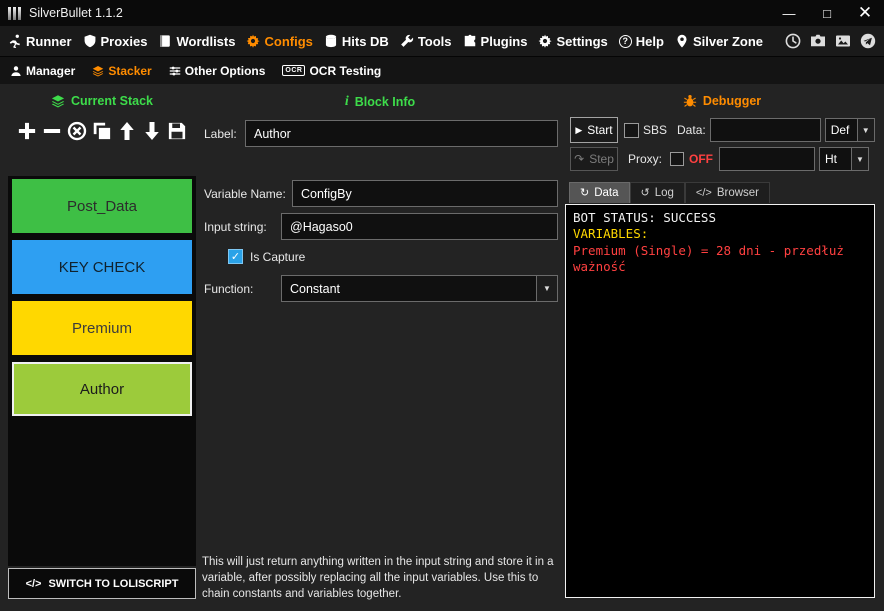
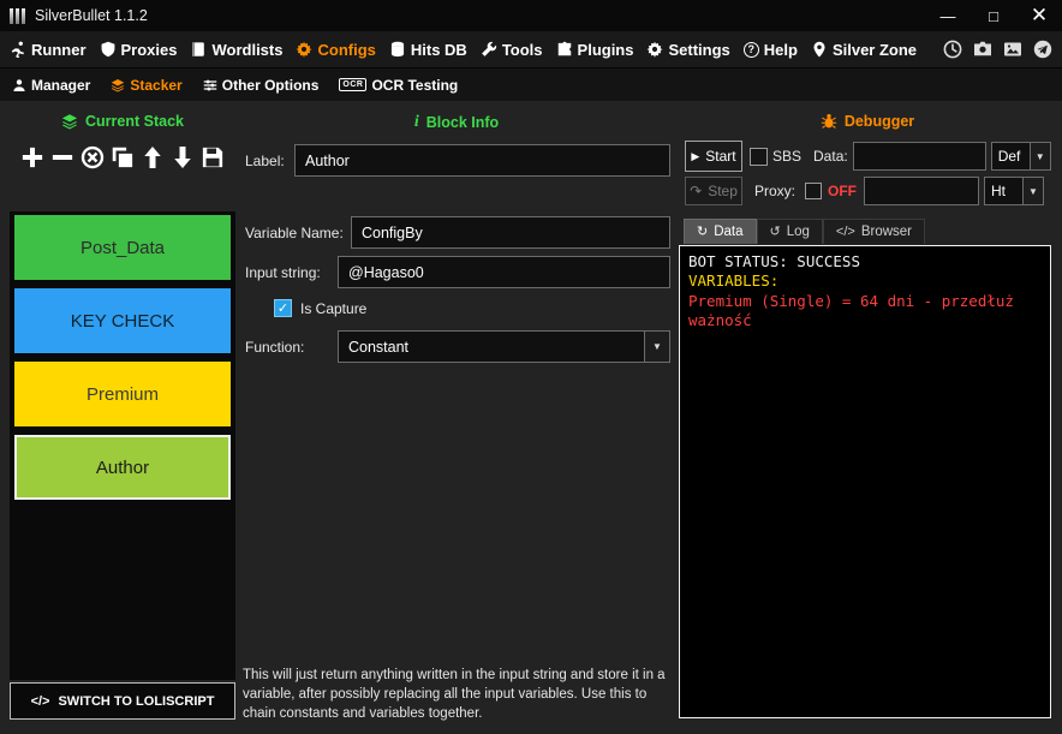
  SilverBullet 1.1.2
  —
  □
  ✕
  Runner
  Proxies
  Wordlists
  Configs
  Hits DB
  Tools
  Plugins
  Settings
  ?
  Help
  Silver Zone
  Manager
  Stacker
  Other Options
  OCR Testing
  Current Stack
  Post_Data
  KEY CHECK
  Premium
  Author
  </>
  SWITCH TO LOLISCRIPT
  i
  Block Info
  Label:
  Author
  Variable Name:
  ConfigBy
  Input string:
  @Hagaso0
  ✓
  Is Capture
  Function:
  Constant
  ▼
  This will just return anything written in the input string and store it in a variable, after possibly replacing all the input variables. Use this to chain constants and variables together.
  Debugger
  ▶
  Start
  SBS
  Data:
  Def
  ▼
  ↷
  Step
  Proxy:
  OFF
  Ht
  ▼
  ↻
  Data
  ↺
  Log
  </>
  Browser
  BOT STATUS: SUCCESS
  VARIABLES:
- Premium (Single) = 28 dni - przedłuż ważność
+ Premium (Single) = 64 dni - przedłuż ważność
